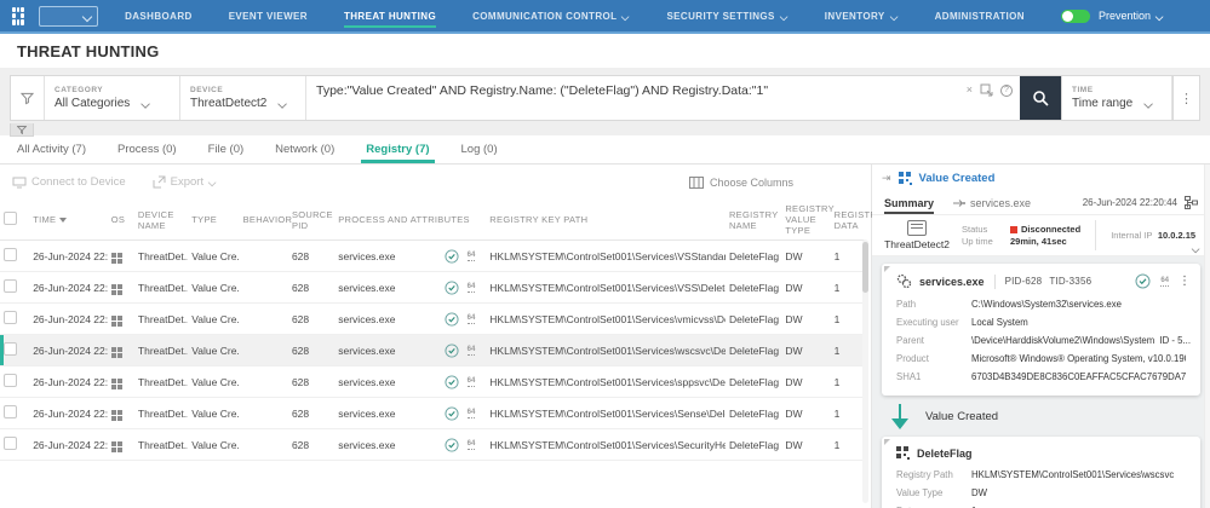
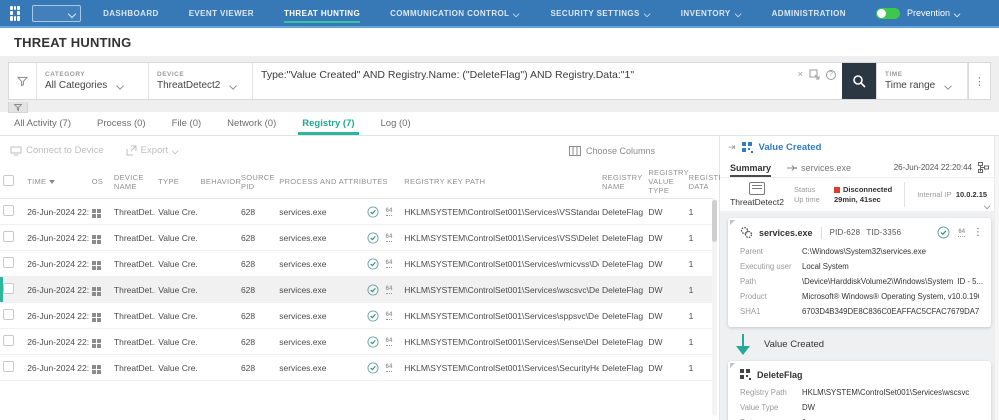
  DASHBOARD
  EVENT VIEWER
  THREAT HUNTING
  COMMUNICATION CONTROL
  SECURITY SETTINGS
  INVENTORY
  ADMINISTRATION
  Prevention
  THREAT HUNTING
  All Categories
  ThreatDetect2
  Type:"Value Created" AND Registry.Name: ("DeleteFlag") AND Registry.Data:"1"
  ×
  Time range
  ⋮
  All Activity (7)
  Process (0)
  File (0)
  Network (0)
  Registry (7)
  Log (0)
  Connect to Device
  Export
  Choose Columns
  	TIME	OS	DEVICE NAME	TYPE	BEHAVIOR	SOURCE PID	PROCESS AND ATTRIBUTES	REGISTRY KEY PATH	REGISTRY NAME	REGISTRY VALUE TYPE	REGIST DATA
  	26-Jun-2024 22:		ThreatDet..	Value Cre.		628	services.exe	HKLM\SYSTEM\ControlSet001\Services\VSStandar	DeleteFlag	DW	1
  	26-Jun-2024 22:		ThreatDet..	Value Cre.		628	services.exe	HKLM\SYSTEM\ControlSet001\Services\VSS\Delet	DeleteFlag	DW	1
  	26-Jun-2024 22:		ThreatDet..	Value Cre.		628	services.exe	HKLM\SYSTEM\ControlSet001\Services\vmicvss\D	DeleteFlag	DW	1
  	26-Jun-2024 22:		ThreatDet..	Value Cre.		628	services.exe	HKLM\SYSTEM\ControlSet001\Services\wscsvc\De	DeleteFlag	DW	1
  	26-Jun-2024 22:		ThreatDet..	Value Cre.		628	services.exe	HKLM\SYSTEM\ControlSet001\Services\sppsvc\De	DeleteFlag	DW	1
  	26-Jun-2024 22:		ThreatDet..	Value Cre.		628	services.exe	HKLM\SYSTEM\ControlSet001\Services\Sense\Del	DeleteFlag	DW	1
  	26-Jun-2024 22:		ThreatDet..	Value Cre.		628	services.exe	HKLM\SYSTEM\ControlSet001\Services\SecurityHe	DeleteFlag	DW	1
  ⇥
  Value Created
  Summary
  services.exe
  26-Jun-2024 22:20:44
  ThreatDetect2
  Status
  Disconnected
  Up time
  29min, 41sec
  Internal IP 10.0.2.15
  services.exe
  PID-628
  TID-3356
  ⋮
- Path
+ Parent
  C:\Windows\System32\services.exe
  Executing user
  Local System
- Parent
+ Path
  \Device\HarddiskVolume2\Windows\System
  ID - 5...
  Product
  Microsoft® Windows® Operating System, v10.0.19
  SHA1
  6703D4B349DE8C836C0EAFFAC5CFAC7679DA7
  Value Created
  DeleteFlag
  Registry Path
  HKLM\SYSTEM\ControlSet001\Services\wscsvc
  Value Type
  DW
